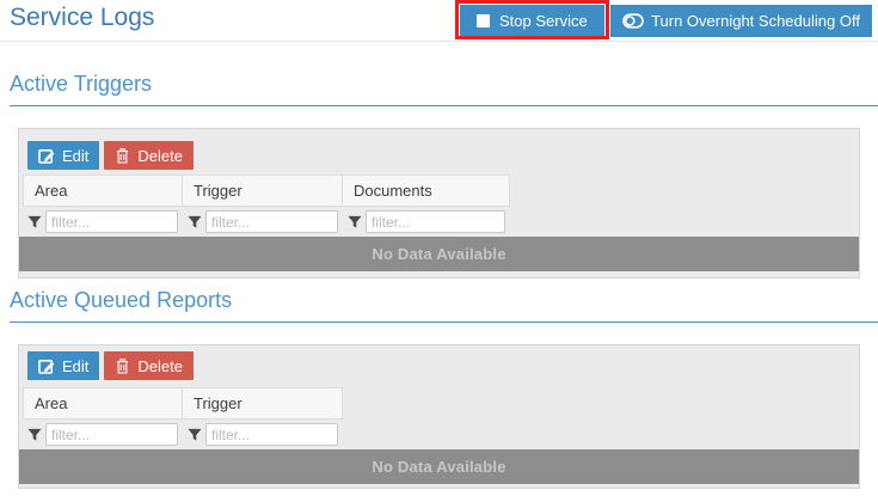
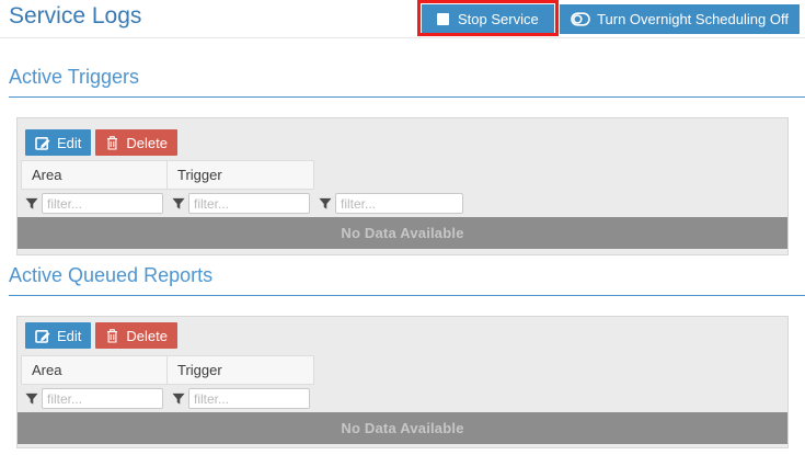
  Service Logs
  Stop Service
  Turn Overnight Scheduling Off
  Active Triggers
  Edit
  Delete
  Area
  Trigger
- Documents
  filter...
  filter...
  filter...
  No Data Available
  Active Queued Reports
  Edit
  Delete
  Area
  Trigger
  filter...
  filter...
  No Data Available
